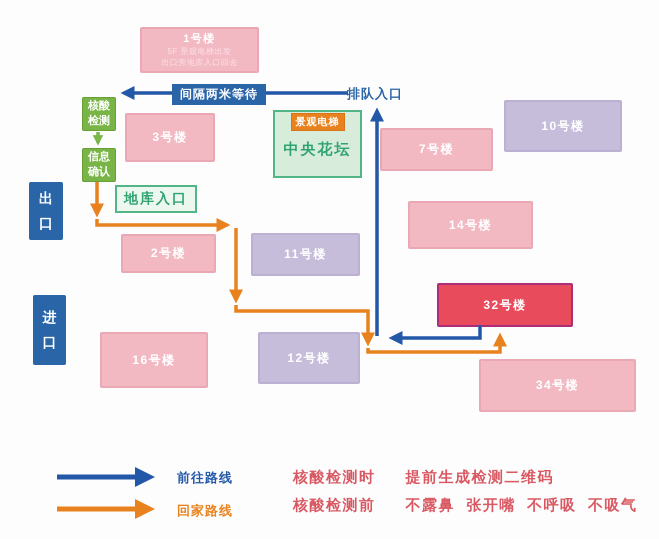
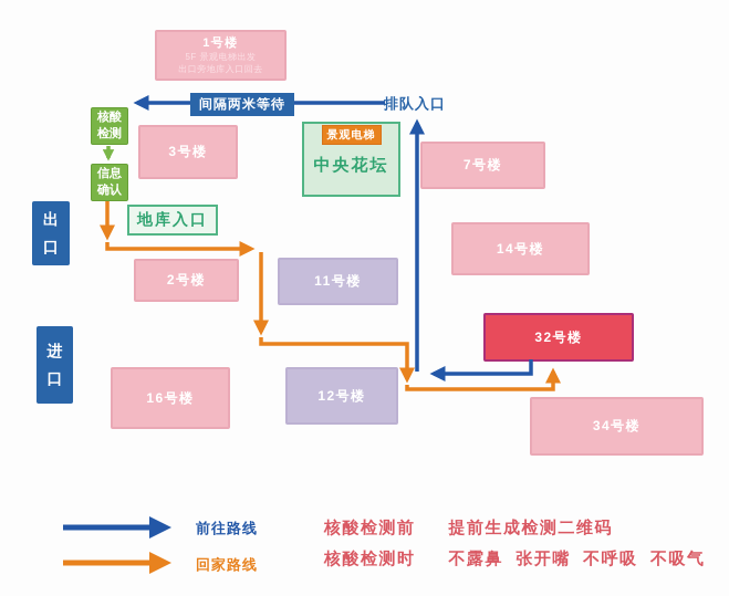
  1号楼
  5F 景观电梯出发
  出口旁地库入口回去
  3号楼
- 10号楼
  7号楼
  14号楼
  2号楼
  11号楼
  16号楼
  12号楼
  32号楼
  34号楼
  核酸检测
  信息确认
  地库入口
  景观电梯
  中央花坛
  间隔两米等待
  排队入口
  出口
  进口
  前往路线
  回家路线
- 核酸检测时
+ 核酸检测前
  提前生成检测二维码
- 核酸检测前
+ 核酸检测时
  不露鼻 张开嘴 不呼吸 不吸气
